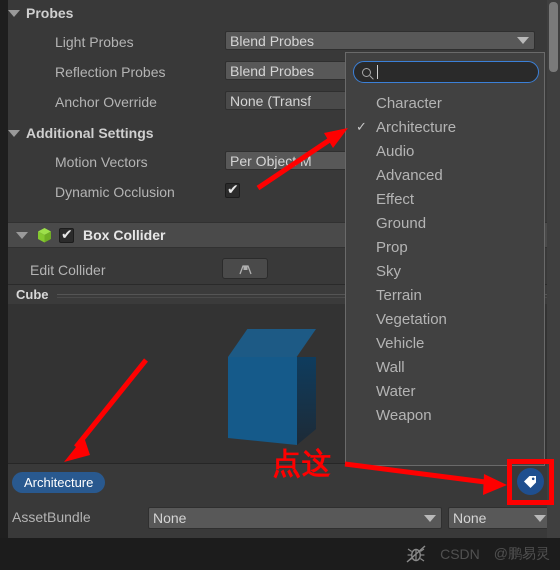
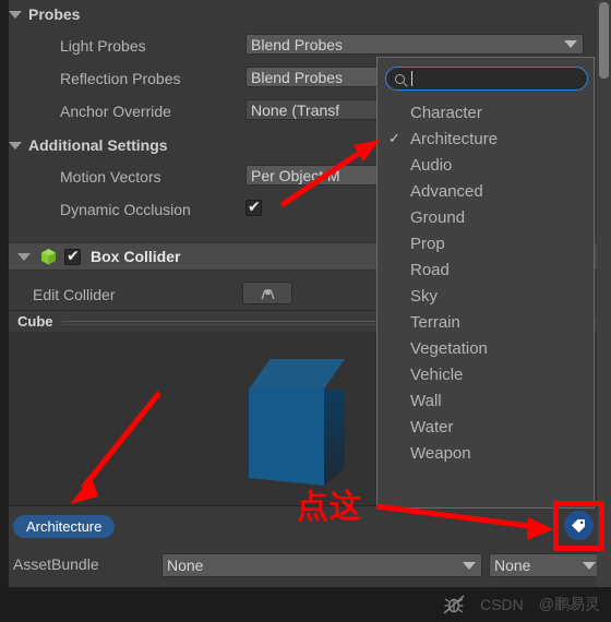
  Probes
  Light Probes
  Blend Probes
  Reflection Probes
  Blend Probes
  Anchor Override
  None (Transf
  Additional Settings
  Motion Vectors
  Per Object M
  Dynamic Occlusion
  Box Collider
  Edit Collider
  Cube
  Architecture
  AssetBundle
  None
  None
  Character
  ✓
  Architecture
  Audio
  Advanced
- Effect
  Ground
  Prop
+ Road
  Sky
  Terrain
  Vegetation
  Vehicle
  Wall
  Water
  Weapon
  点这
  CSDN
  @鹏易灵
